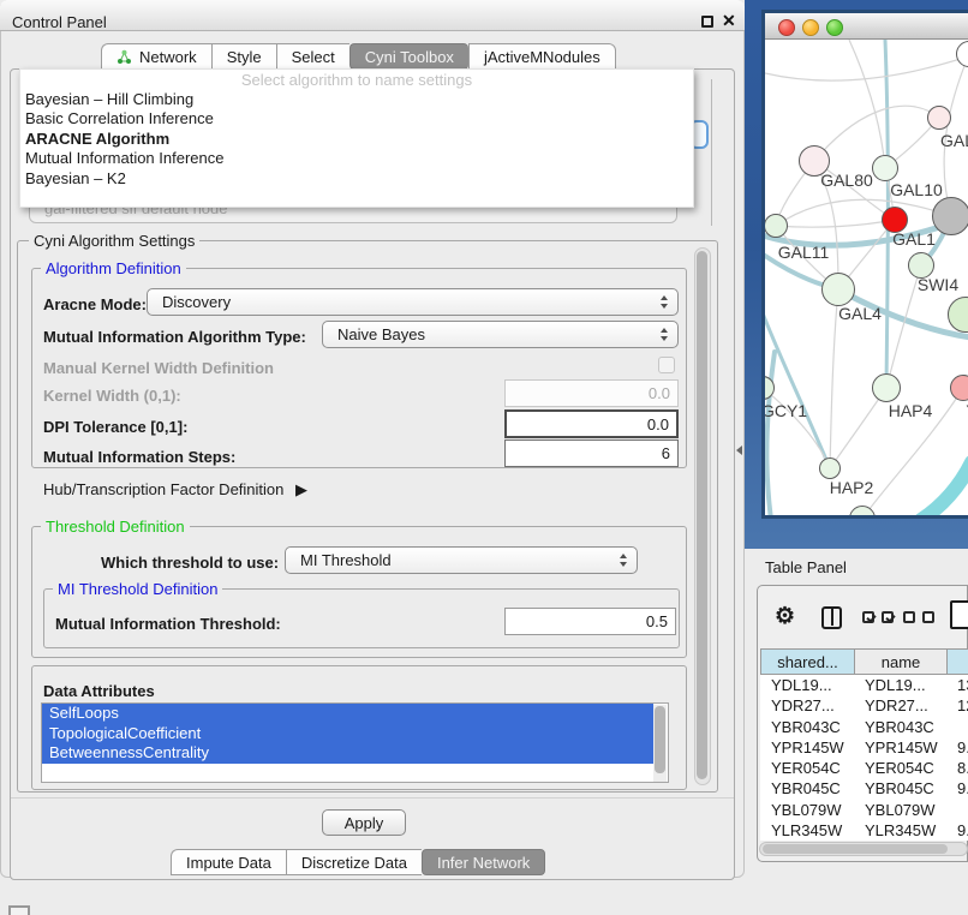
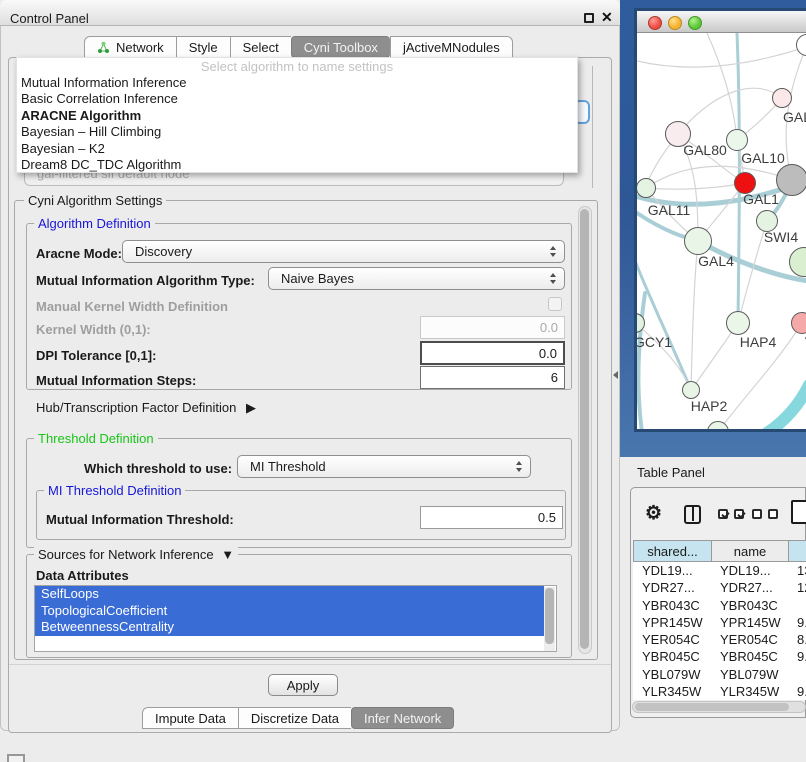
  Control Panel
  ✕
  Network
  Style
  Select
  Cyni Toolbox
  jActiveMNodules
  gal-filtered sif default node
  Select algorithm to name settings
- Bayesian – Hill Climbing
+ Mutual Information Inference
  Basic Correlation Inference
  ARACNE Algorithm
- Mutual Information Inference
+ Bayesian – Hill Climbing
  Bayesian – K2
+ Dream8 DC_TDC Algorithm
  Cyni Algorithm Settings
  Algorithm Definition
  Aracne Mode:
  Discovery
  Mutual Information Algorithm Type:
  Naive Bayes
  Manual Kernel Width Definition
  Kernel Width (0,1):
  0.0
  DPI Tolerance [0,1]:
  0.0
  Mutual Information Steps:
  6
  Hub/Transcription Factor Definition ▶
  Threshold Definition
  Which threshold to use:
  MI Threshold
  MI Threshold Definition
  Mutual Information Threshold:
  0.5
+ Sources for Network Inference ▼
  Data Attributes
  SelfLoops
  TopologicalCoefficient
  BetweennessCentrality
  Apply
  Impute Data
  Discretize Data
  Infer Network
  GAL80
  GAL10
  GAL1
  GAL11
  GAL4
  SWI4
  GCY1
  HAP4
  HAP2
  Table Panel
  ⚙
  shared...
  name
  YDL19...
  YDL19...
  YDR27...
  YDR27...
  YBR043C
  YBR043C
  YPR145W
  YPR145W
  YER054C
  YER054C
  YBR045C
  YBR045C
  YBL079W
  YBL079W
  YLR345W
  YLR345W
